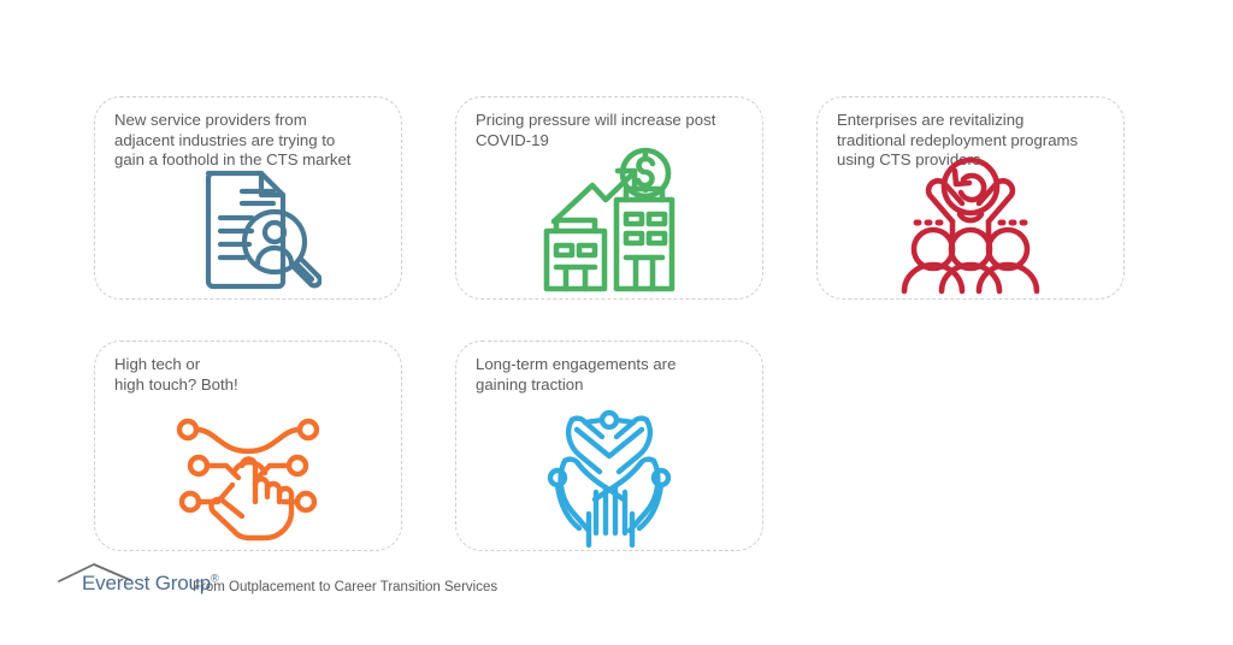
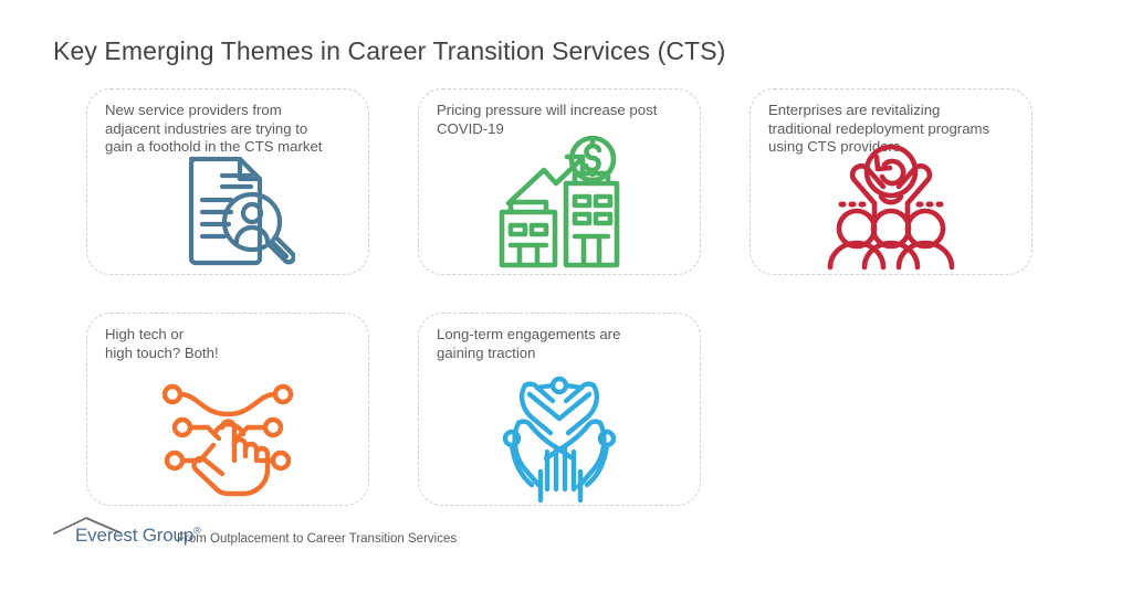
+ Key Emerging Themes in Career Transition Services (CTS)
  New service providers from
  adjacent industries are trying to
  gain a foothold in the CTS market
  Pricing pressure will increase post
  COVID-19
  Enterprises are revitalizing
  traditional redeployment programs
  using CTS provid
  High tech or
  high touch? Both!
  Long-term engagements are
  gaining traction
  Everest Group®
  From Outplacement to Career Transition Services
